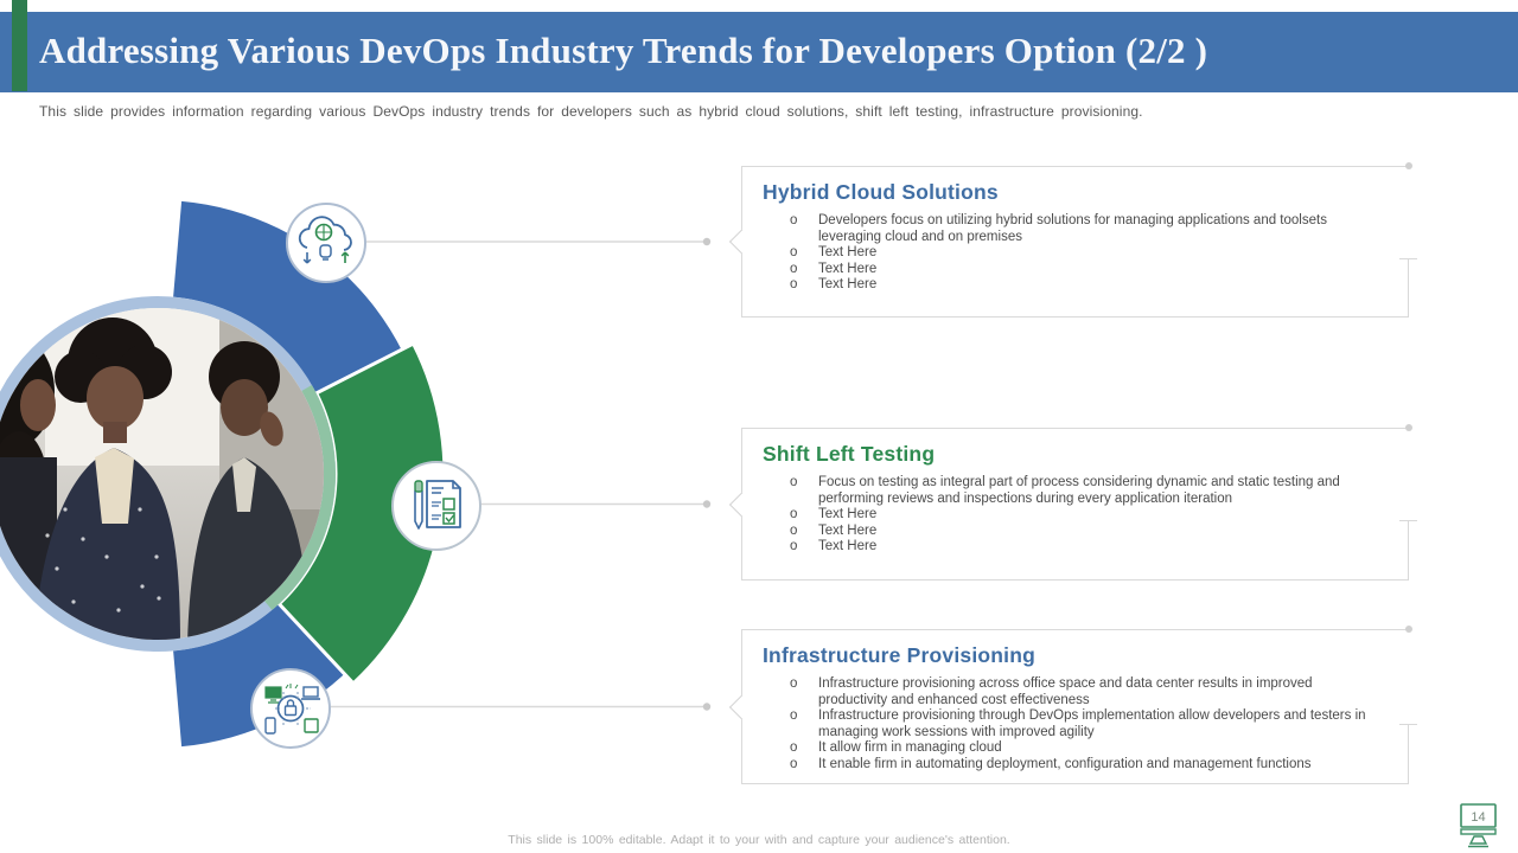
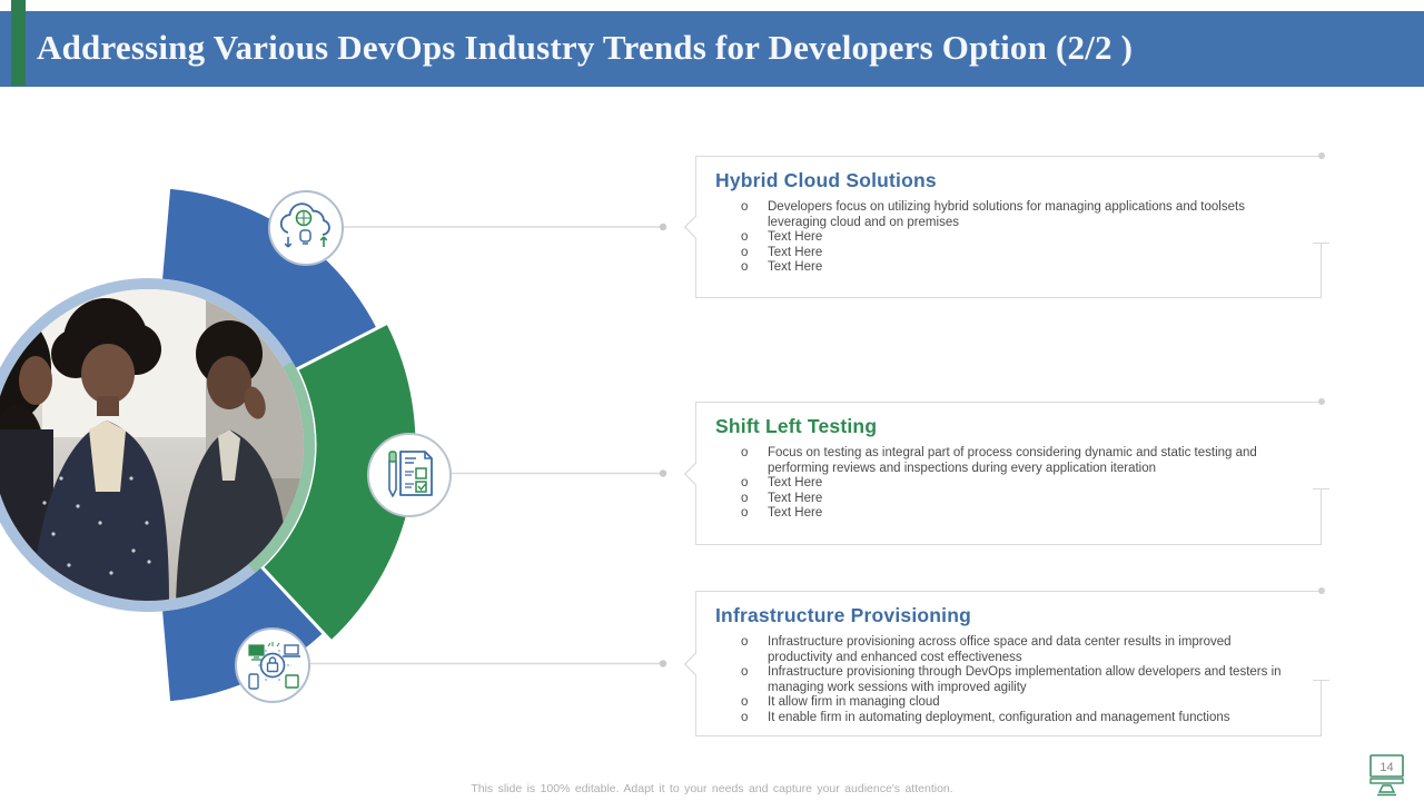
  Addressing Various DevOps Industry Trends for Developers Option (2/2 )
- This slide provides information regarding various DevOps industry trends for developers such as hybrid cloud solutions, shift left testing, infrastructure provisioning.
  Hybrid Cloud Solutions
  o
  Developers focus on utilizing hybrid solutions for managing applications and toolsets leveraging cloud and on premises
  o
  Text Here
  o
  Text Here
  o
  Text Here
  Shift Left Testing
  o
  Focus on testing as integral part of process considering dynamic and static testing and performing reviews and inspections during every application iteration
  o
  Text Here
  o
  Text Here
  o
  Text Here
  Infrastructure Provisioning
  o
  Infrastructure provisioning across office space and data center results in improved productivity and enhanced cost effectiveness
  o
  Infrastructure provisioning through DevOps implementation allow developers and testers in managing work sessions with improved agility
  o
  It allow firm in managing cloud
  o
  It enable firm in automating deployment, configuration and management functions
- This slide is 100% editable. Adapt it to your with and capture your audience's attention.
+ This slide is 100% editable. Adapt it to your needs and capture your audience's attention.
  14
